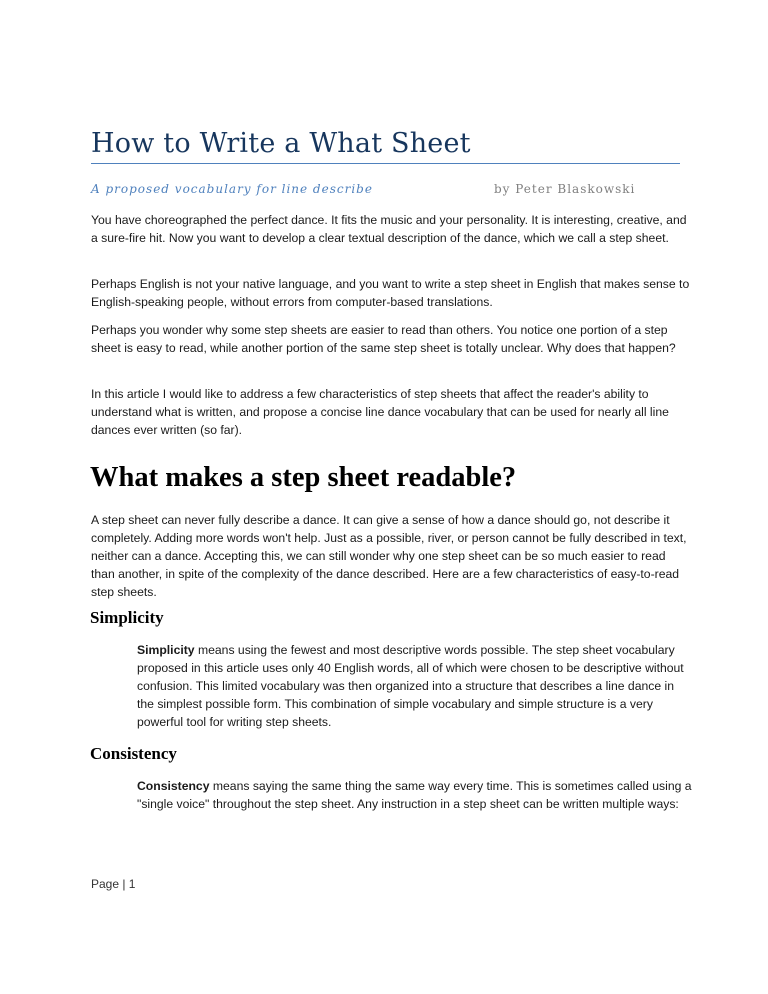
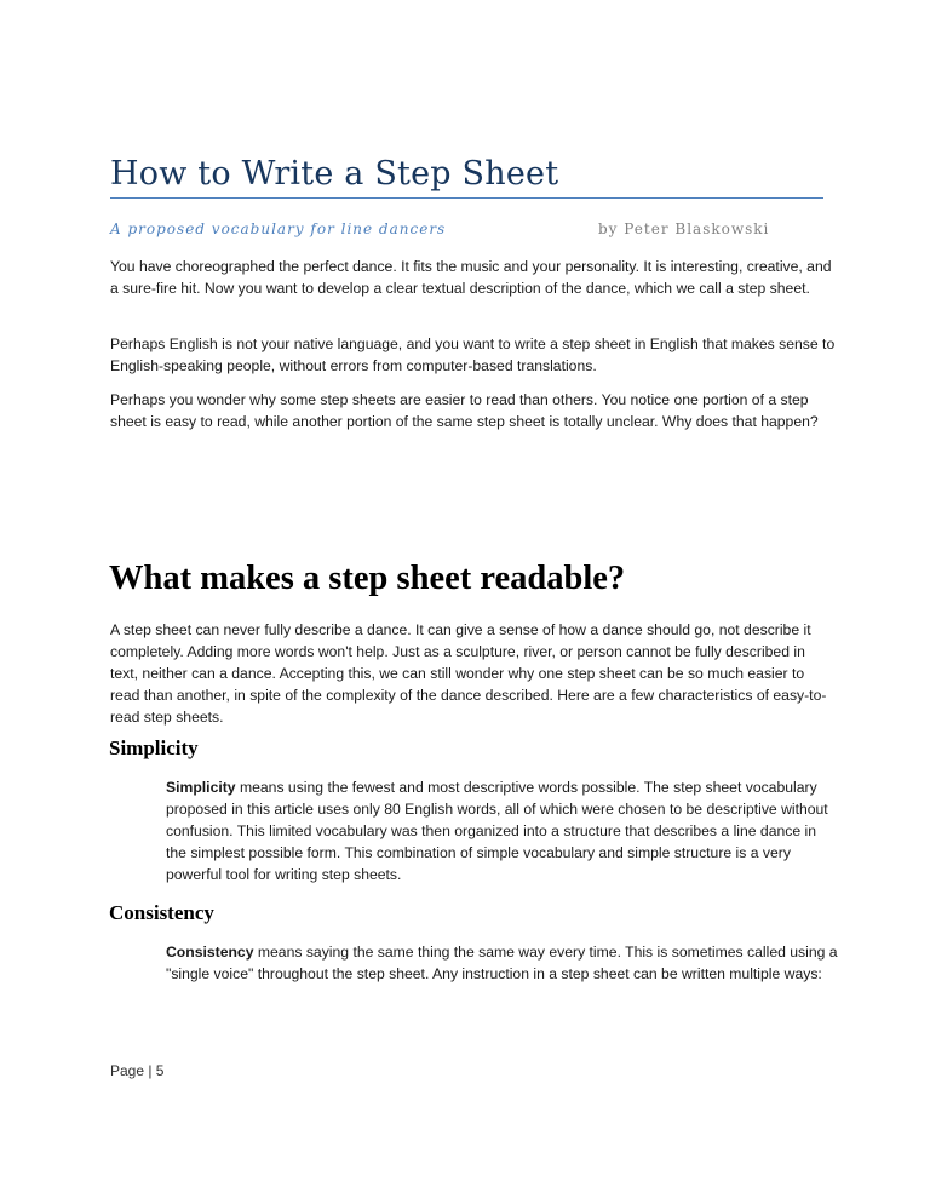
- How to Write a What Sheet
+ How to Write a Step Sheet
- A proposed vocabulary for line describe
+ A proposed vocabulary for line dancers
  by Peter Blaskowski
  You have choreographed the perfect dance. It fits the music and your personality. It is interesting, creative, and a sure-fire hit. Now you want to develop a clear textual description of the dance, which we call a step sheet.
  Perhaps English is not your native language, and you want to write a step sheet in English that makes sense to English-speaking people, without errors from computer-based translations.
  Perhaps you wonder why some step sheets are easier to read than others. You notice one portion of a step sheet is easy to read, while another portion of the same step sheet is totally unclear. Why does that happen?
- In this article I would like to address a few characteristics of step sheets that affect the reader's ability to understand what is written, and propose a concise line dance vocabulary that can be used for nearly all line dances ever written (so far).
  What makes a step sheet readable?
- A step sheet can never fully describe a dance. It can give a sense of how a dance should go, not describe it completely. Adding more words won't help. Just as a possible, river, or person cannot be fully described in text, neither can a dance. Accepting this, we can still wonder why one step sheet can be so much easier to read than another, in spite of the complexity of the dance described. Here are a few characteristics of easy-to-read step sheets.
+ A step sheet can never fully describe a dance. It can give a sense of how a dance should go, not describe it completely. Adding more words won't help. Just as a sculpture, river, or person cannot be fully described in text, neither can a dance. Accepting this, we can still wonder why one step sheet can be so much easier to read than another, in spite of the complexity of the dance described. Here are a few characteristics of easy-to-read step sheets.
  Simplicity
- Simplicity means using the fewest and most descriptive words possible. The step sheet vocabulary proposed in this article uses only 40 English words, all of which were chosen to be descriptive without confusion. This limited vocabulary was then organized into a structure that describes a line dance in the simplest possible form. This combination of simple vocabulary and simple structure is a very powerful tool for writing step sheets.
+ Simplicity means using the fewest and most descriptive words possible. The step sheet vocabulary proposed in this article uses only 80 English words, all of which were chosen to be descriptive without confusion. This limited vocabulary was then organized into a structure that describes a line dance in the simplest possible form. This combination of simple vocabulary and simple structure is a very powerful tool for writing step sheets.
  Consistency
  Consistency means saying the same thing the same way every time. This is sometimes called using a "single voice" throughout the step sheet. Any instruction in a step sheet can be written multiple ways:
- Page | 1
+ Page | 5
